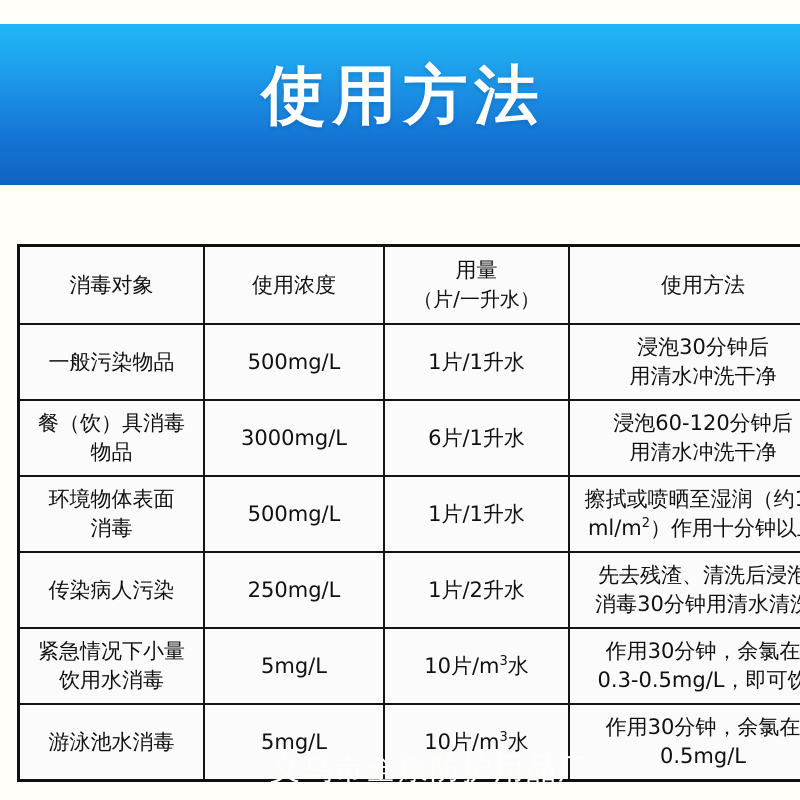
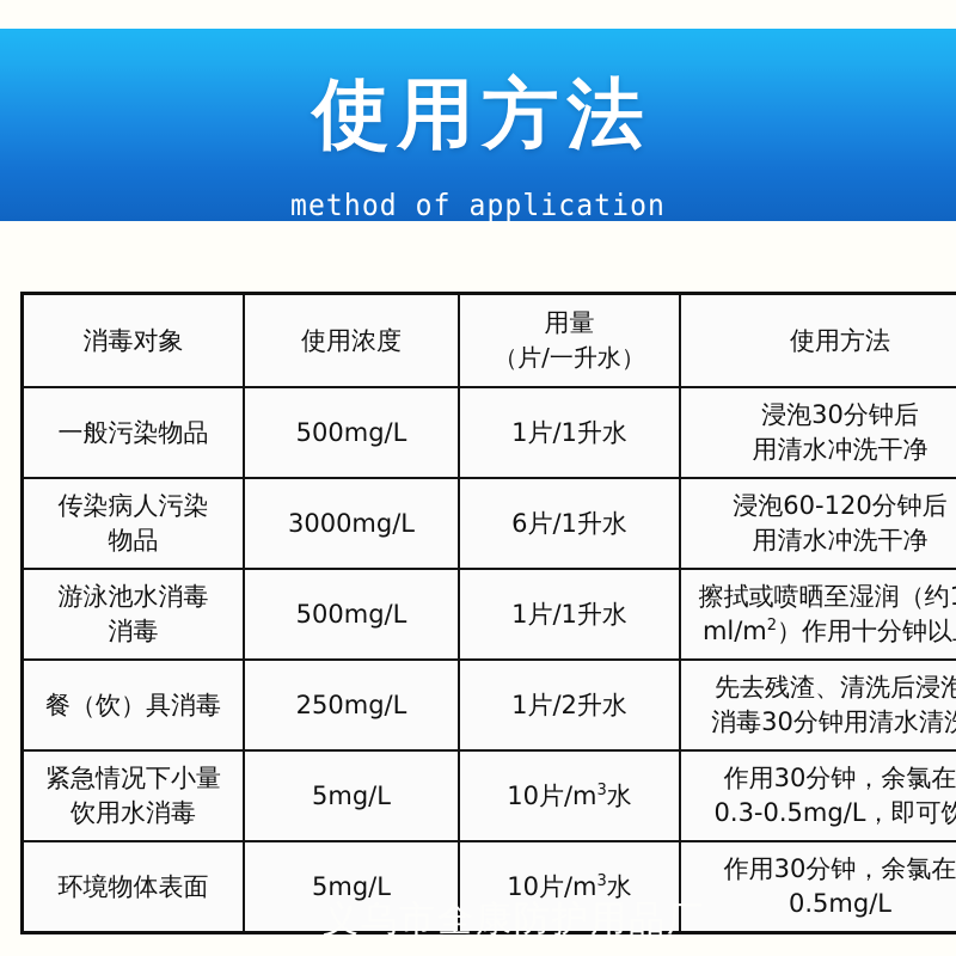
  使用方法
+ method of application
  消毒对象	使用浓度	用量 （片/一升水）	使用方法
  一般污染物品	500mg/L	1片/1升水	浸泡30分钟后 用清水冲洗干净
- 餐（饮）具消毒 物品	3000mg/L	6片/1升水	浸泡60-120分钟后 用清水冲洗干净
+ 传染病人污染 物品	3000mg/L	6片/1升水	浸泡60-120分钟后 用清水冲洗干净
- 环境物体表面 消毒	500mg/L	1片/1升水	擦拭或喷晒至湿润（约 ml/m2）作用十分钟以
+ 游泳池水消毒 消毒	500mg/L	1片/1升水	擦拭或喷晒至湿润（约 ml/m2）作用十分钟以
- 传染病人污染	250mg/L	1片/2升水	先去残渣、清洗后浸泡 消毒30分钟用清水清
+ 餐（饮）具消毒	250mg/L	1片/2升水	先去残渣、清洗后浸泡 消毒30分钟用清水清
  紧急情况下小量 饮用水消毒	5mg/L	10片/m3水	作用30分钟，余氯在 0.3-0.5mg/L，即可饮
- 游泳池水消毒	5mg/L	10片/m3水	作用30分钟，余氯在 0.5mg/L
+ 环境物体表面	5mg/L	10片/m3水	作用30分钟，余氯在 0.5mg/L
  义乌市全康防护用品厂
